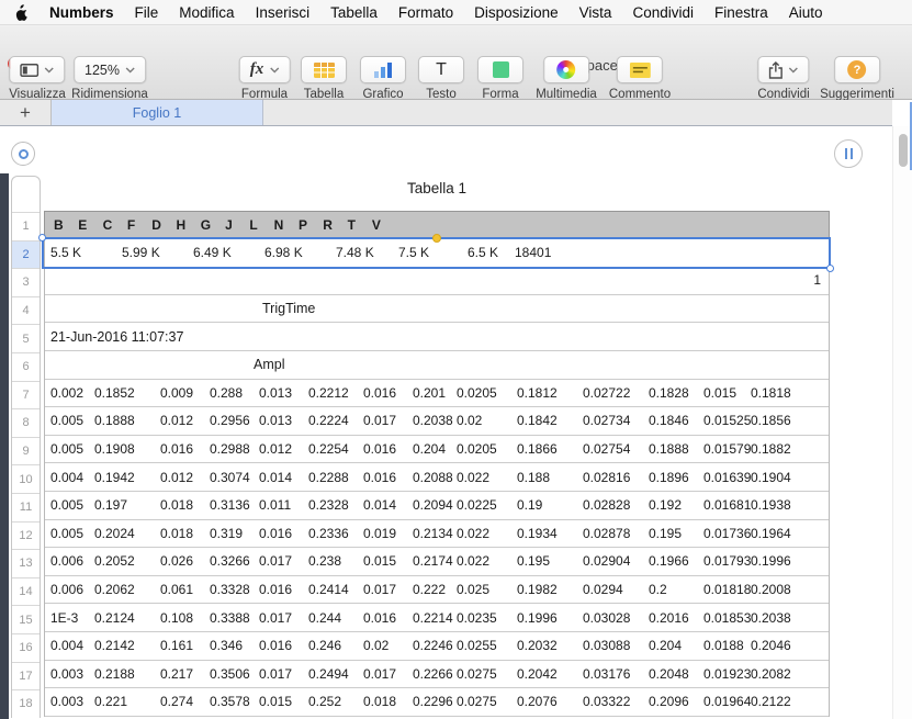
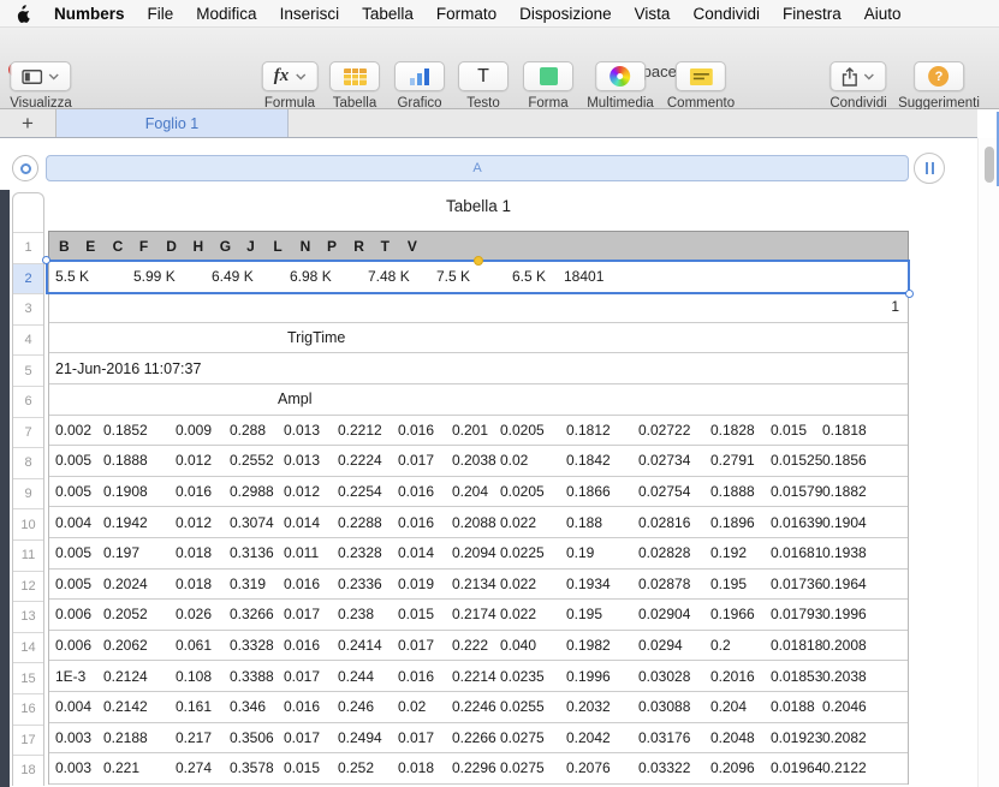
  Numbers
  File
  Modifica
  Inserisci
  Tabella
  Formato
  Disposizione
  Vista
  Condividi
  Finestra
  Aiuto
  Visualizza
- 125%
- Ridimensiona
  fx
  Formula
  Tabella
  Grafico
  T
  Testo
  Forma
  Multimedia
  Commento
  Condividi
  ?
  Suggerimenti
  +
  Foglio 1
+ A
  1
  2
  3
  4
  5
  6
  7
  8
  9
  10
  11
  12
  13
  14
  15
  16
  17
  18
  Tabella 1
  B
  E
  C
  F
  D
  H
  G
  J
  L
  N
  P
  R
  T
  V
  5.5 K
  5.99 K
  6.49 K
  6.98 K
  7.48 K
  7.5 K
  6.5 K
  18401
  1
  TrigTime
  21-Jun-2016 11:07:37
  Ampl
  0.002
  0.1852
  0.009
  0.288
  0.013
  0.2212
  0.016
  0.201
  0.0205
  0.1812
  0.02722
  0.1828
  0.015
  0.1818
  0.005
  0.1888
  0.012
- 0.2956
+ 0.2552
  0.013
  0.2224
  0.017
  0.2038
  0.02
  0.1842
  0.02734
- 0.1846
+ 0.2791
  0.01525
  0.1856
  0.005
  0.1908
  0.016
  0.2988
  0.012
  0.2254
  0.016
  0.204
  0.0205
  0.1866
  0.02754
  0.1888
  0.01579
  0.1882
  0.004
  0.1942
  0.012
  0.3074
  0.014
  0.2288
  0.016
  0.2088
  0.022
  0.188
  0.02816
  0.1896
  0.01639
  0.1904
  0.005
  0.197
  0.018
  0.3136
  0.011
  0.2328
  0.014
  0.2094
  0.0225
  0.19
  0.02828
  0.192
  0.01681
  0.1938
  0.005
  0.2024
  0.018
  0.319
  0.016
  0.2336
  0.019
  0.2134
  0.022
  0.1934
  0.02878
  0.195
  0.01736
  0.1964
  0.006
  0.2052
  0.026
  0.3266
  0.017
  0.238
  0.015
  0.2174
  0.022
  0.195
  0.02904
  0.1966
  0.01793
  0.1996
  0.006
  0.2062
  0.061
  0.3328
  0.016
  0.2414
  0.017
  0.222
- 0.025
+ 0.040
  0.1982
  0.0294
  0.2
  0.01818
  0.2008
  1E-3
  0.2124
  0.108
  0.3388
  0.017
  0.244
  0.016
  0.2214
  0.0235
  0.1996
  0.03028
  0.2016
  0.01853
  0.2038
  0.004
  0.2142
  0.161
  0.346
  0.016
  0.246
  0.02
  0.2246
  0.0255
  0.2032
  0.03088
  0.204
  0.0188
  0.2046
  0.003
  0.2188
  0.217
  0.3506
  0.017
  0.2494
  0.017
  0.2266
  0.0275
  0.2042
  0.03176
  0.2048
  0.01923
  0.2082
  0.003
  0.221
  0.274
  0.3578
  0.015
  0.252
  0.018
  0.2296
  0.0275
  0.2076
  0.03322
  0.2096
  0.01964
  0.2122
